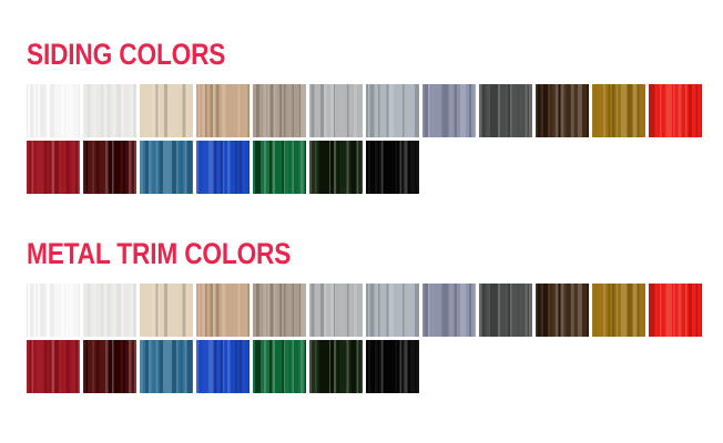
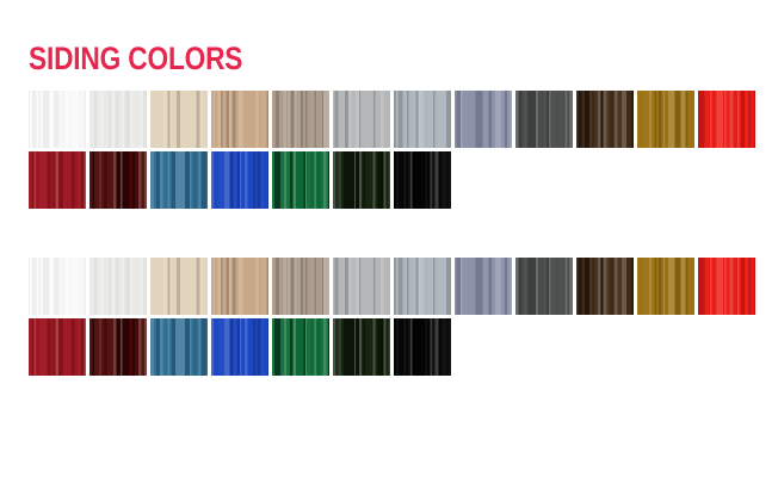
  SIDING COLORS
- METAL TRIM COLORS
